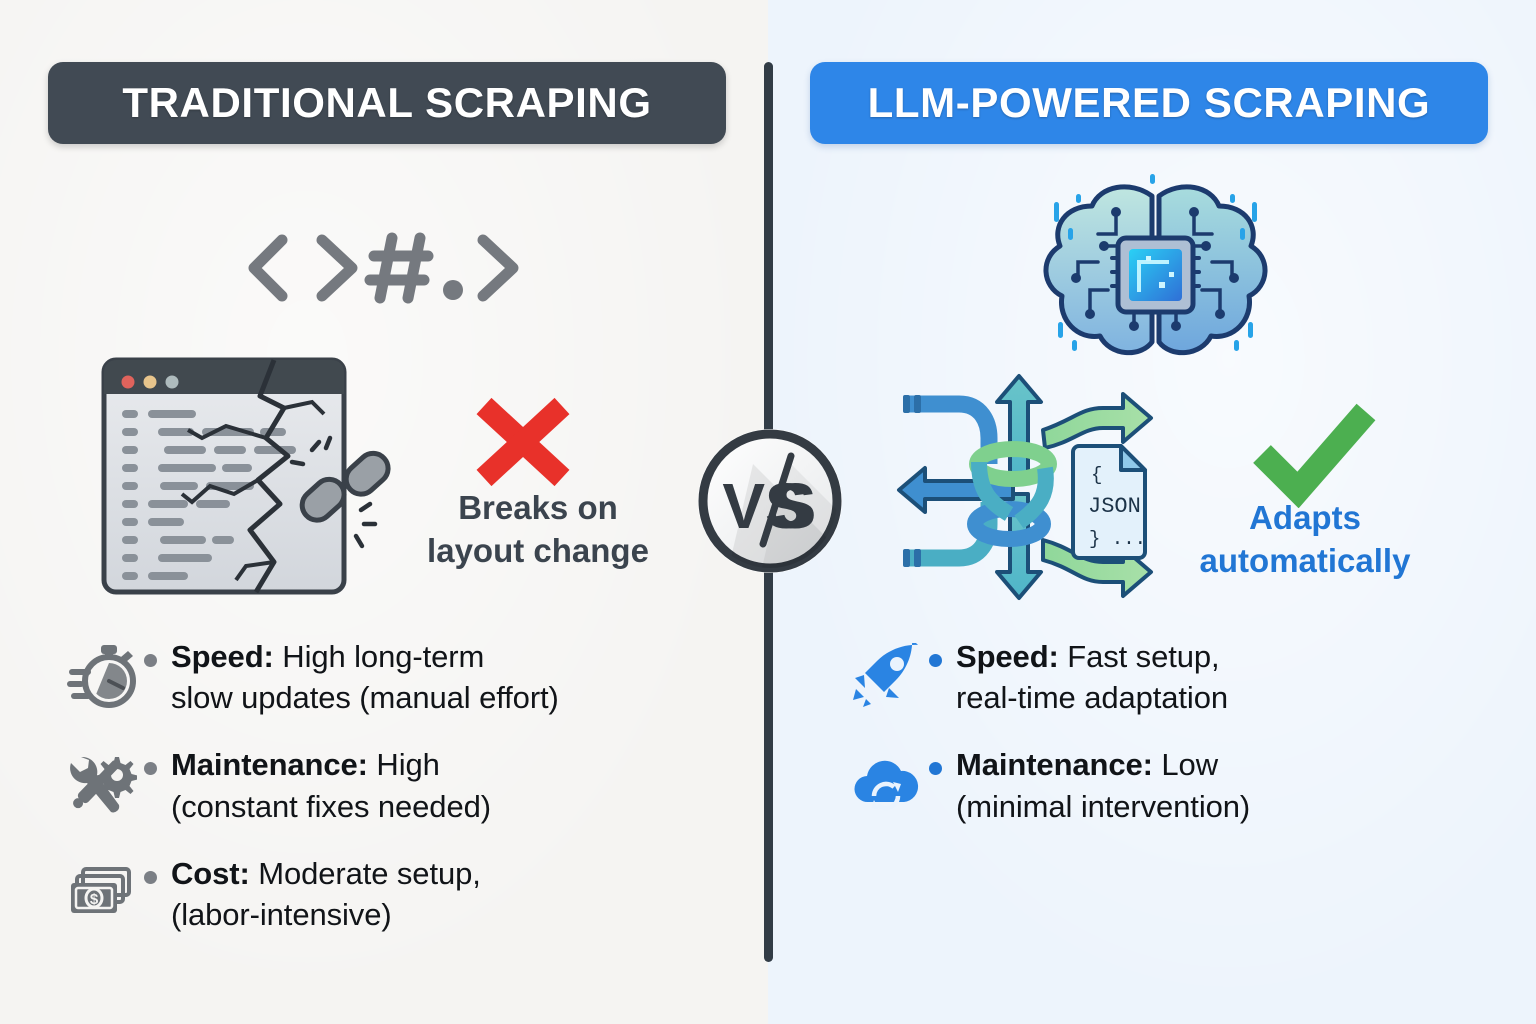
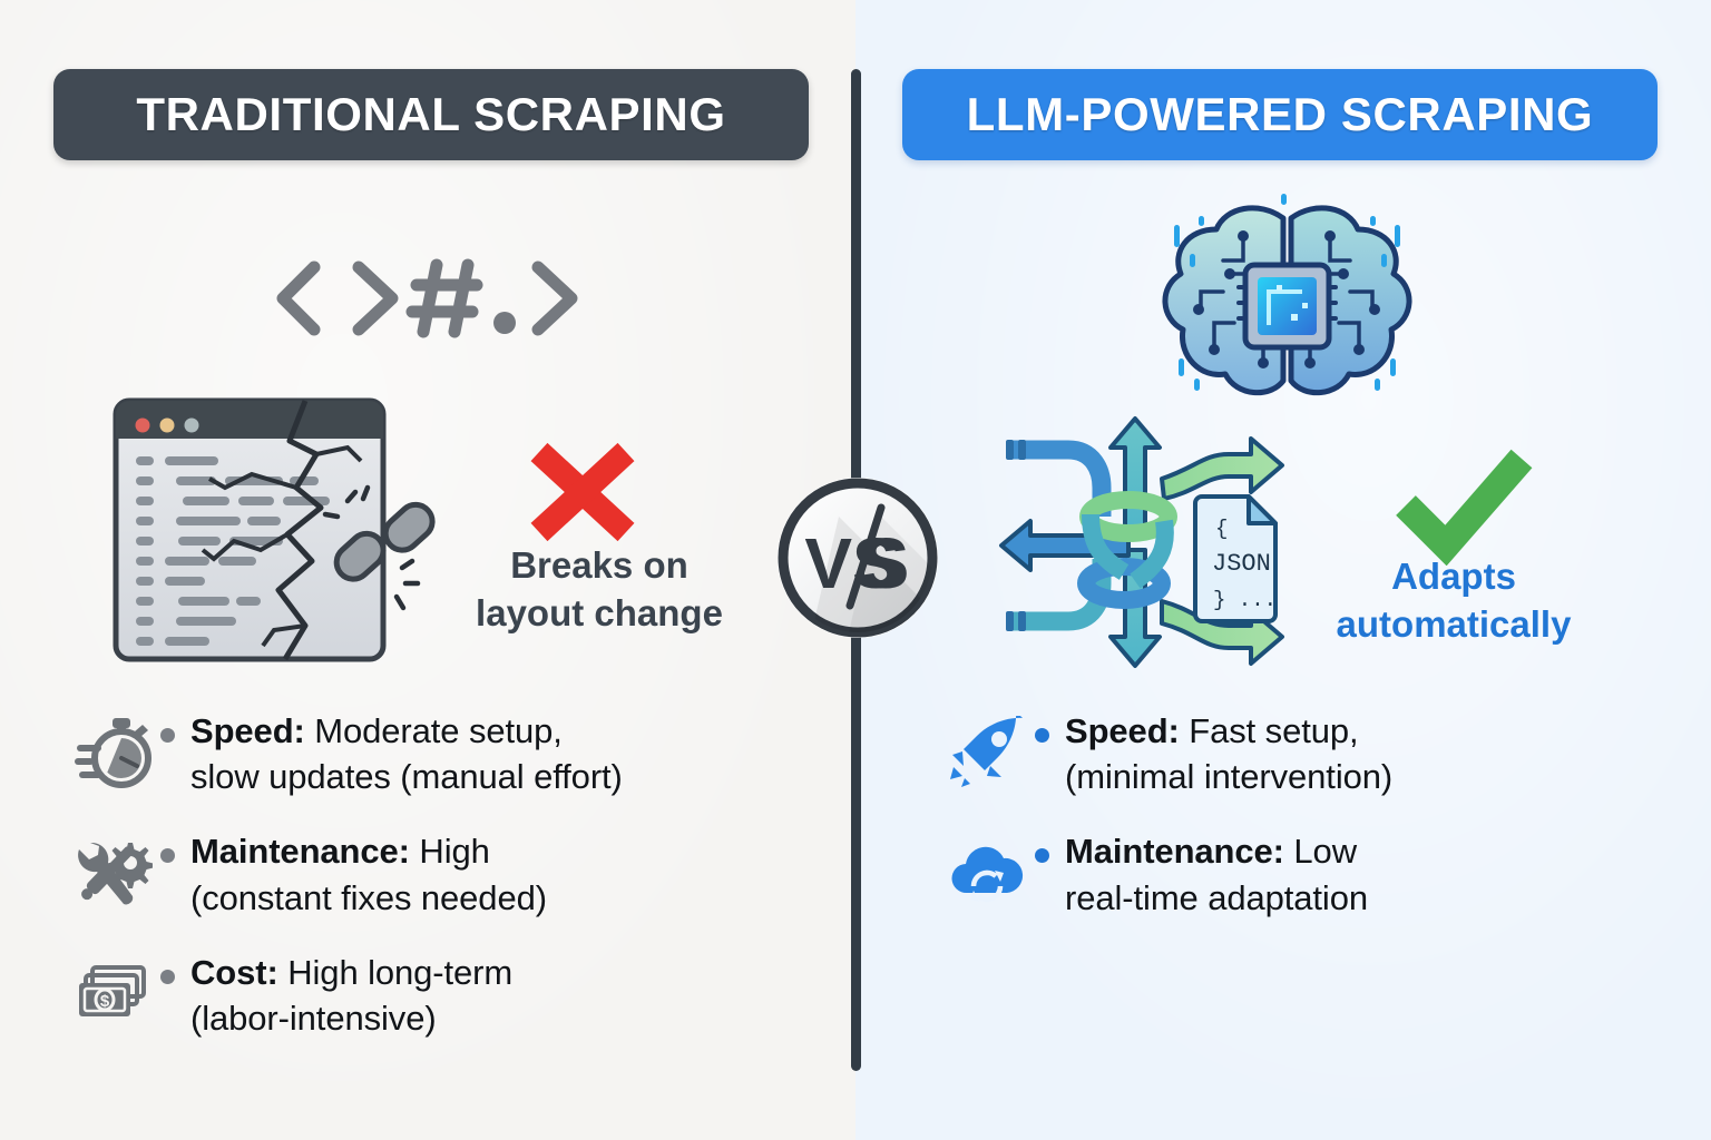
  TRADITIONAL SCRAPING
  LLM-POWERED SCRAPING
  Breaks on
  layout change
  VS
  S
  {
  JSON
  } ...
  Adapts
  automatically
- Speed: High long-term
+ Speed: Moderate setup,
  slow updates (manual effort)
  Maintenance: High
  (constant fixes needed)
  $
- Cost: Moderate setup,
+ Cost: High long-term
  (labor-intensive)
  Speed: Fast setup,
- real-time adaptation
+ (minimal intervention)
  Maintenance: Low
- (minimal intervention)
+ real-time adaptation
